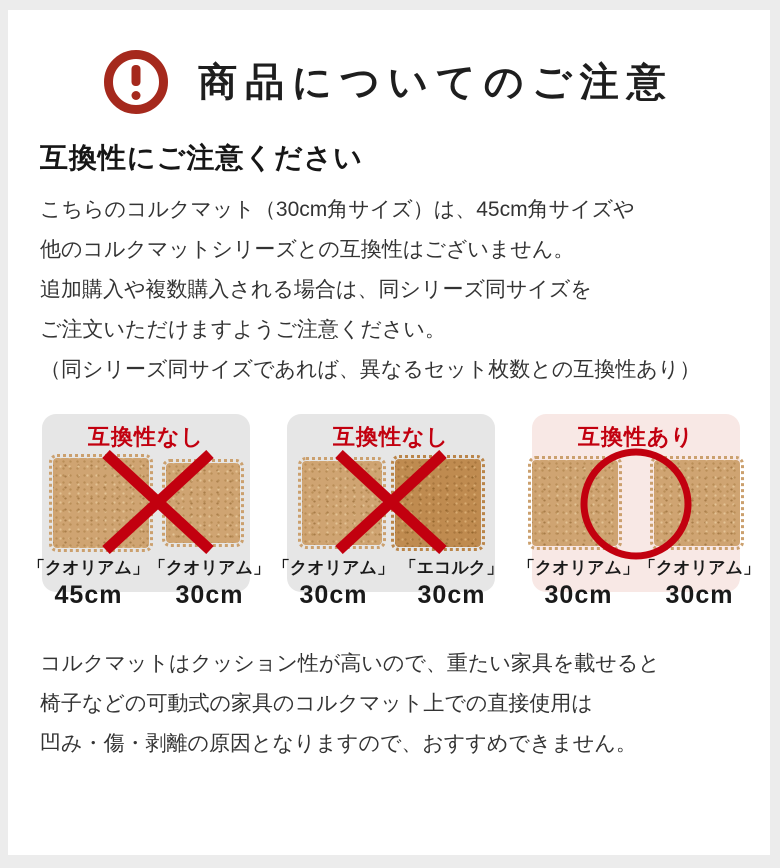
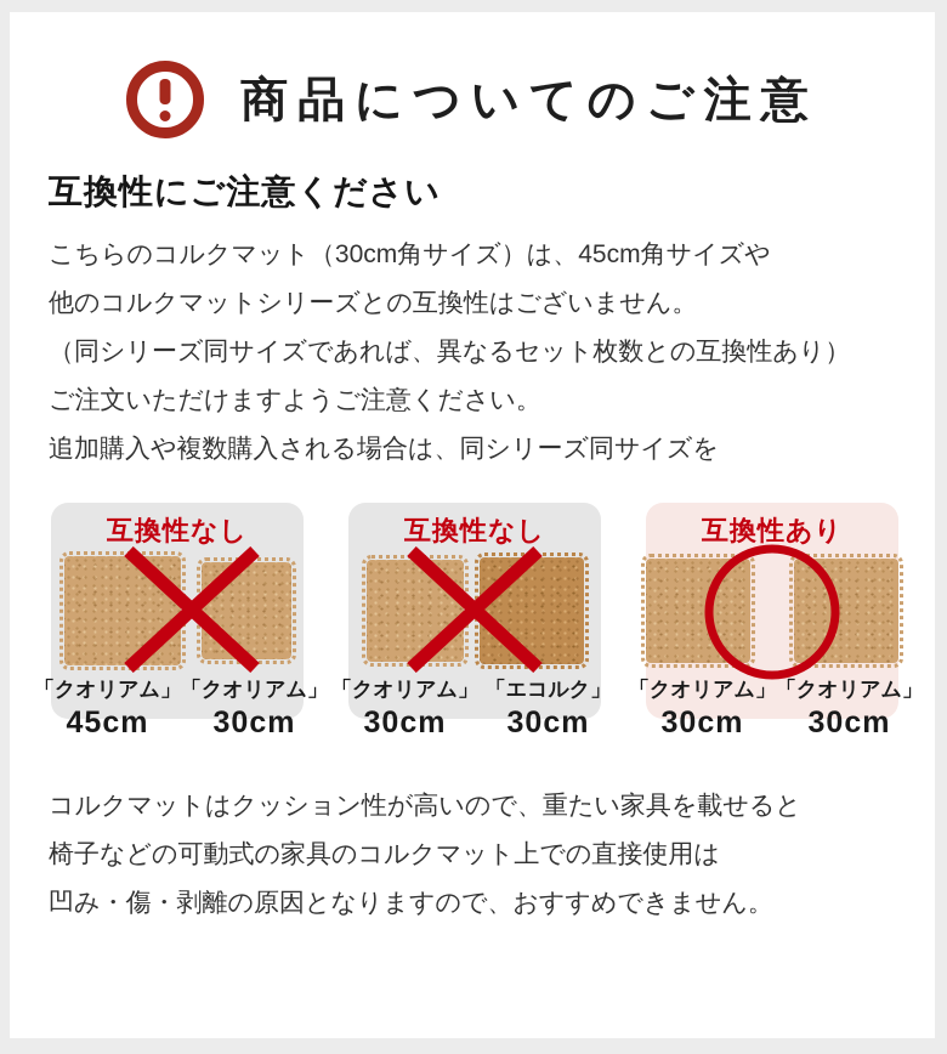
  商品についてのご注意
  互換性にご注意ください
  こちらのコルクマット（30cm角サイズ）は、45cm角サイズや
  他のコルクマットシリーズとの互換性はございません。
- 追加購入や複数購入される場合は、同シリーズ同サイズを
+ （同シリーズ同サイズであれば、異なるセット枚数との互換性あり）
  ご注文いただけますようご注意ください。
- （同シリーズ同サイズであれば、異なるセット枚数との互換性あり）
+ 追加購入や複数購入される場合は、同シリーズ同サイズを
  互換性なし
  「クオリアム」
  45cm
  「クオリアム」
  30cm
  互換性なし
  「クオリアム」
  30cm
  「エコルク」
  30cm
  互換性あり
  「クオリアム」
  30cm
  「クオリアム」
  30cm
  コルクマットはクッション性が高いので、重たい家具を載せると
  椅子などの可動式の家具のコルクマット上での直接使用は
  凹み・傷・剥離の原因となりますので、おすすめできません。
